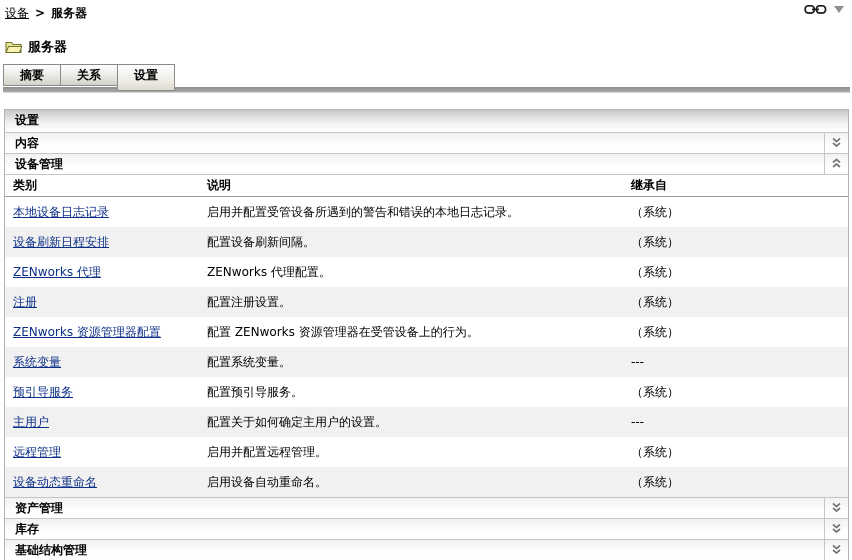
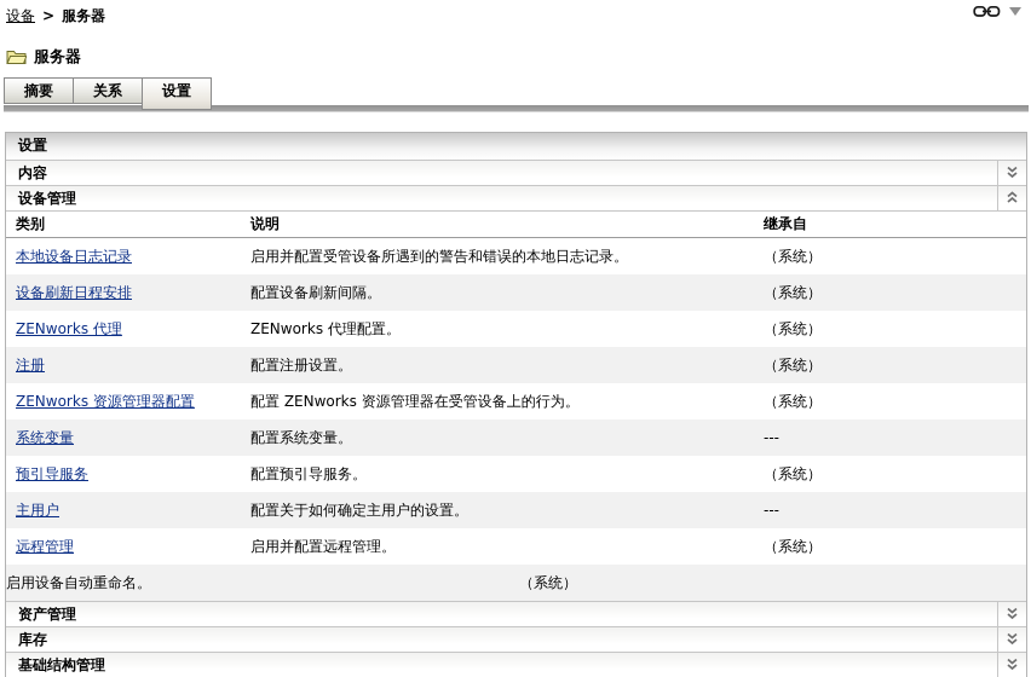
  设备 > 服务器
  服务器
  摘要
  关系
  设置
  设置
  内容
  设备管理
  类别
  说明
  继承自
  本地设备日志记录
  启用并配置受管设备所遇到的警告和错误的本地日志记录。
  （系统）
  设备刷新日程安排
  配置设备刷新间隔。
  （系统）
  ZENworks 代理
  ZENworks 代理配置。
  （系统）
  注册
  配置注册设置。
  （系统）
  ZENworks 资源管理器配置
  配置 ZENworks 资源管理器在受管设备上的行为。
  （系统）
  系统变量
  配置系统变量。
  ---
  预引导服务
  配置预引导服务。
  （系统）
  主用户
  配置关于如何确定主用户的设置。
  ---
  远程管理
  启用并配置远程管理。
  （系统）
- 设备动态重命名
  启用设备自动重命名。
  （系统）
  资产管理
  库存
  基础结构管理
